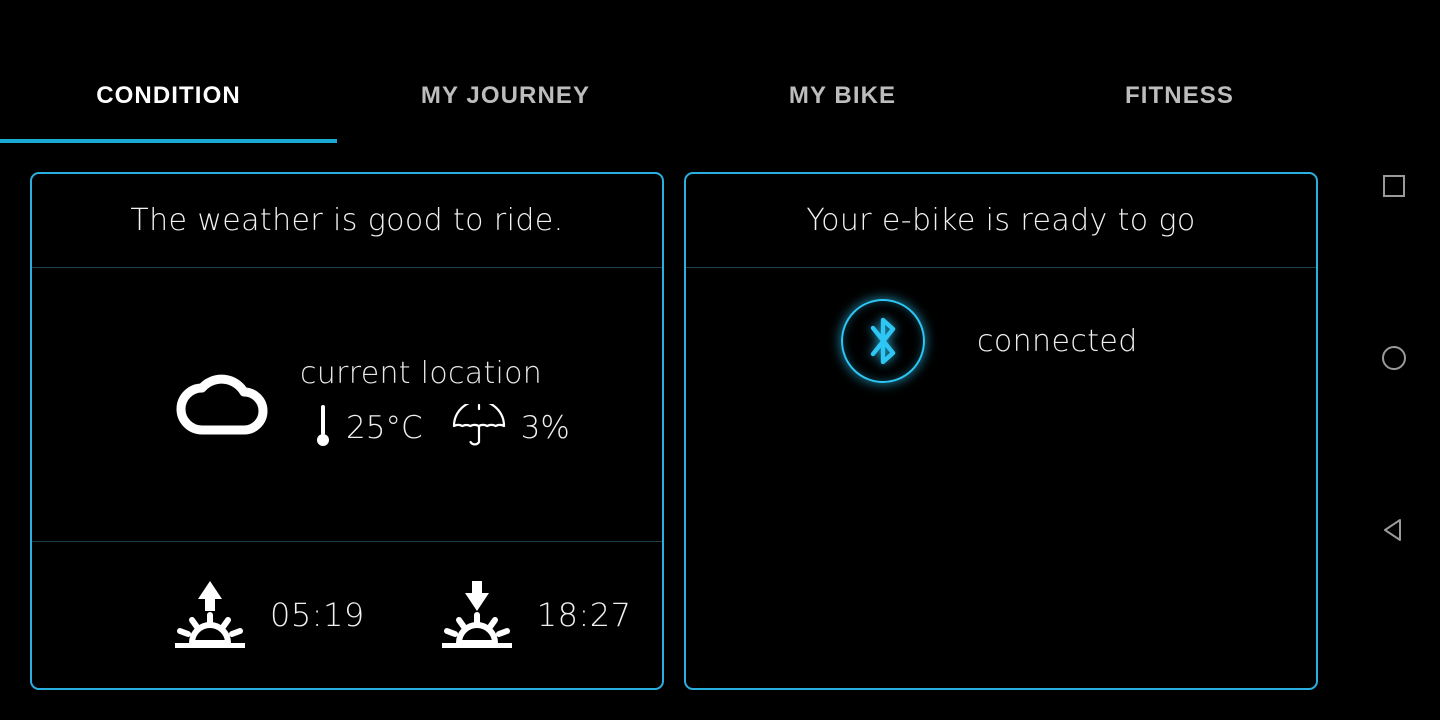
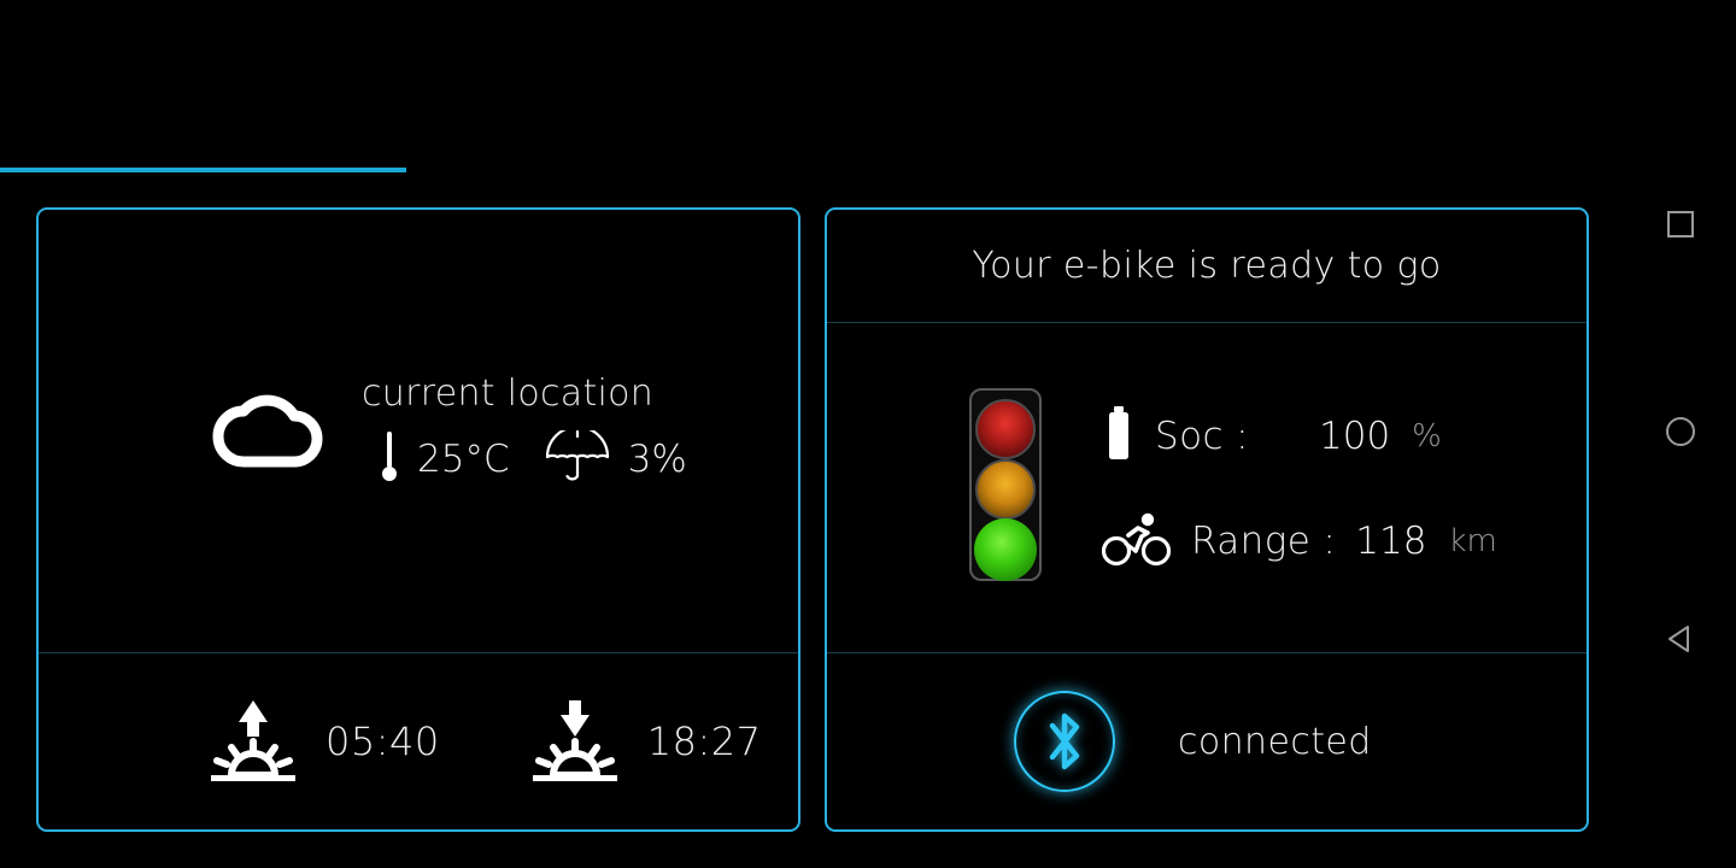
- CONDITION
- MY JOURNEY
- MY BIKE
- FITNESS
- The weather is good to ride.
  current location
  25°C
  3%
- 05:19
+ 05:40
  18:27
  Your e-bike is ready to go
+ Soc :
+ 100
+ %
+ Range :
+ 118
+ km
  connected
